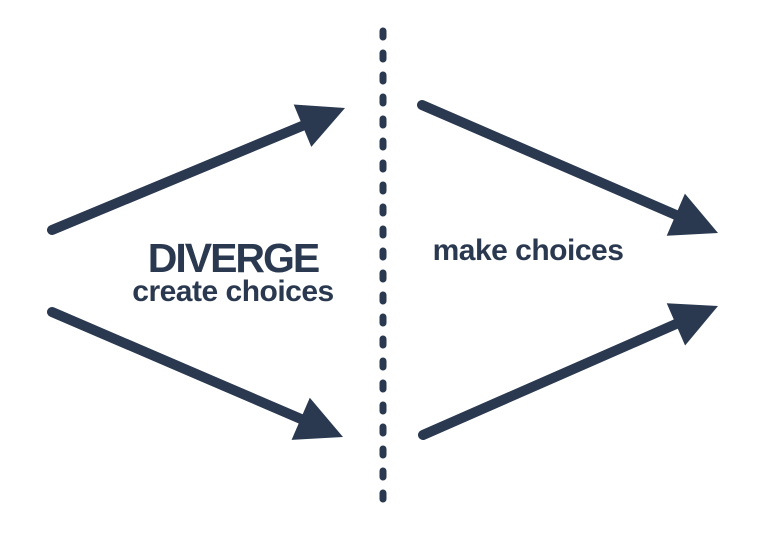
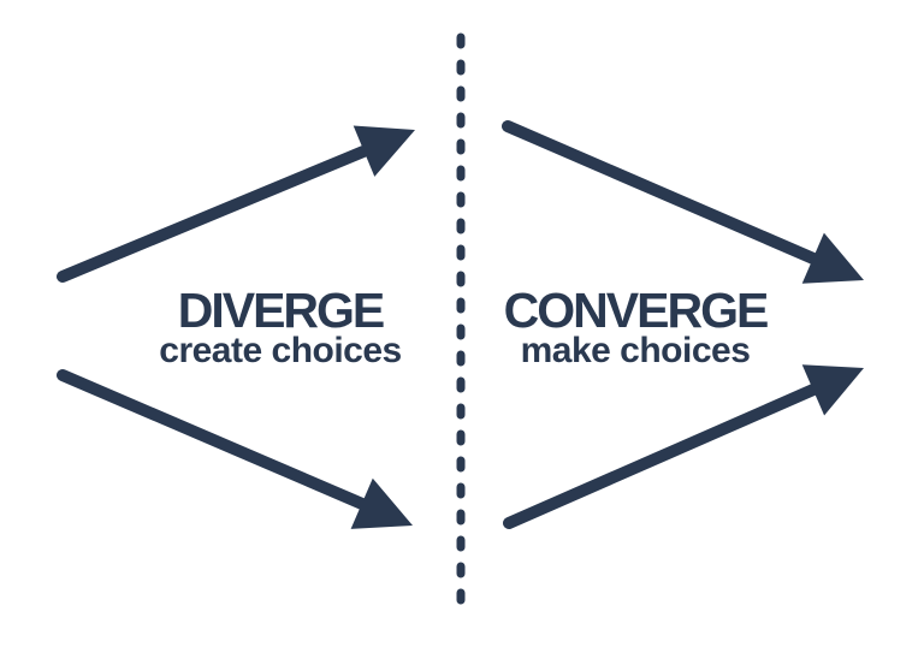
  DIVERGE
  create choices
+ CONVERGE
  make choices
